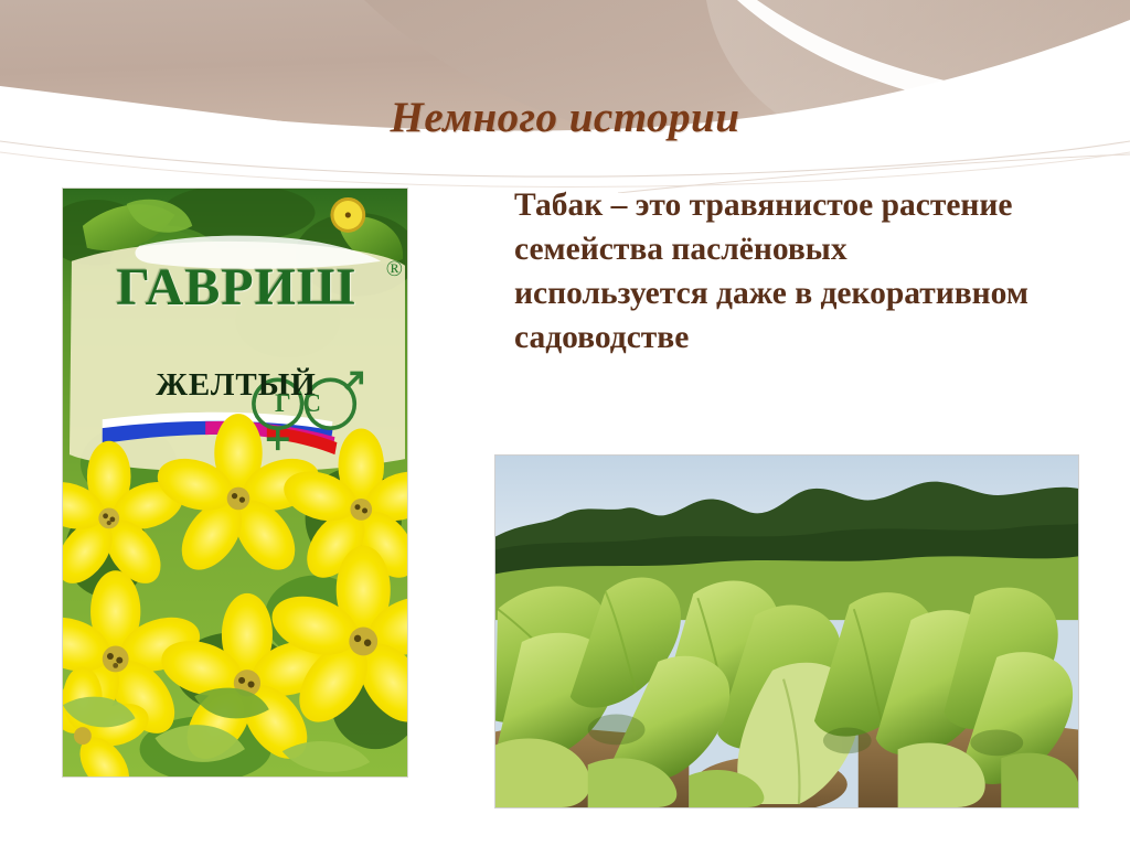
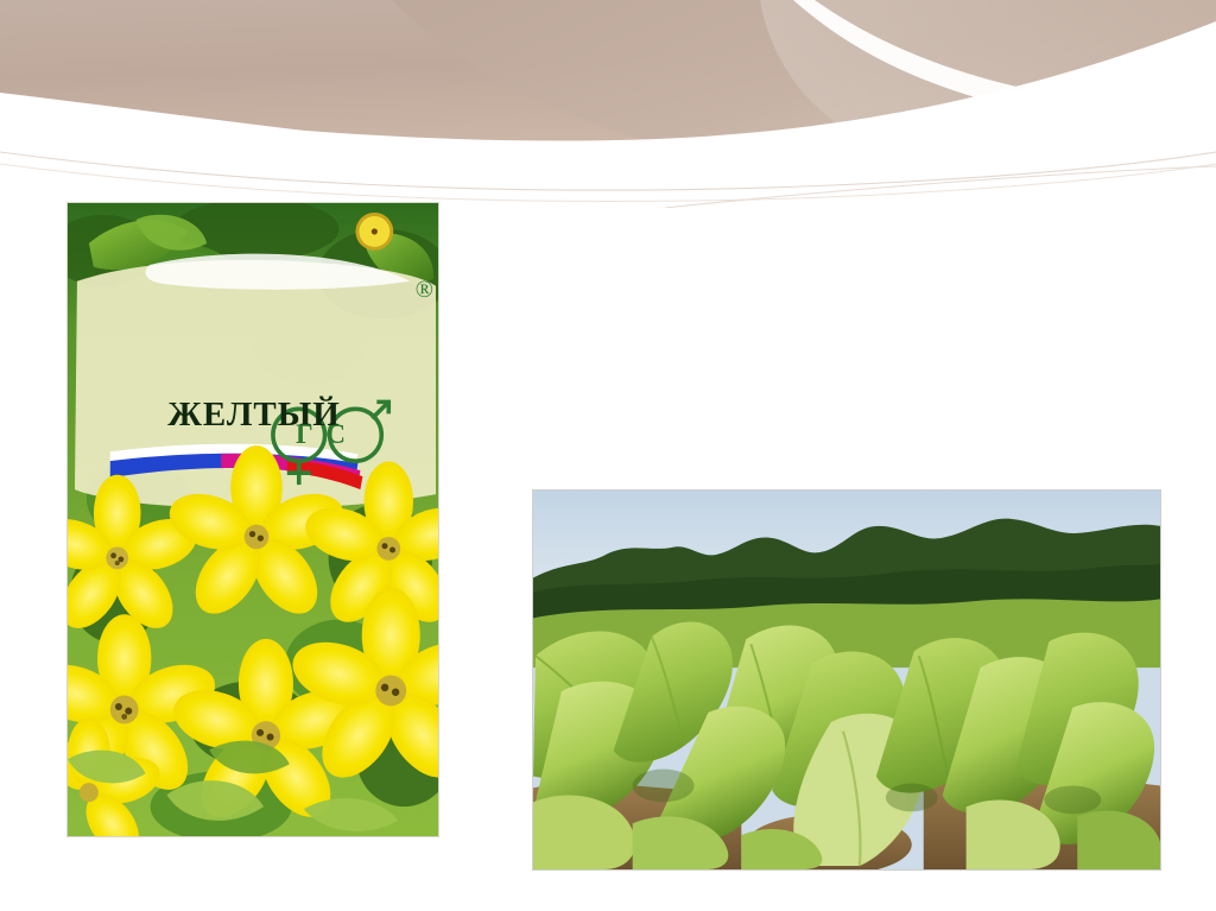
- Немного истории
- Табак – это травянистое растение семейства паслёновых используется даже в декоративном садоводстве
- ГАВРИШ
  ®
  ЖЕЛТЫЙ
  ГС
